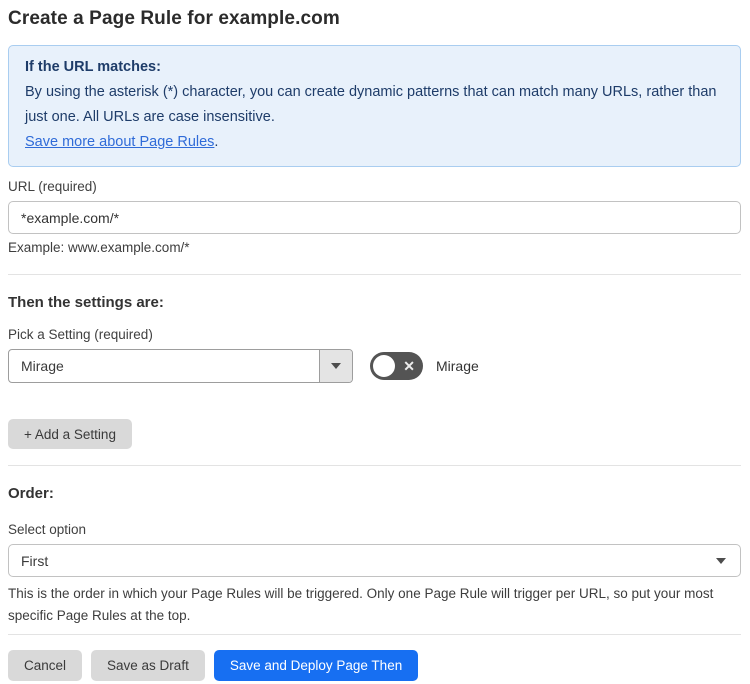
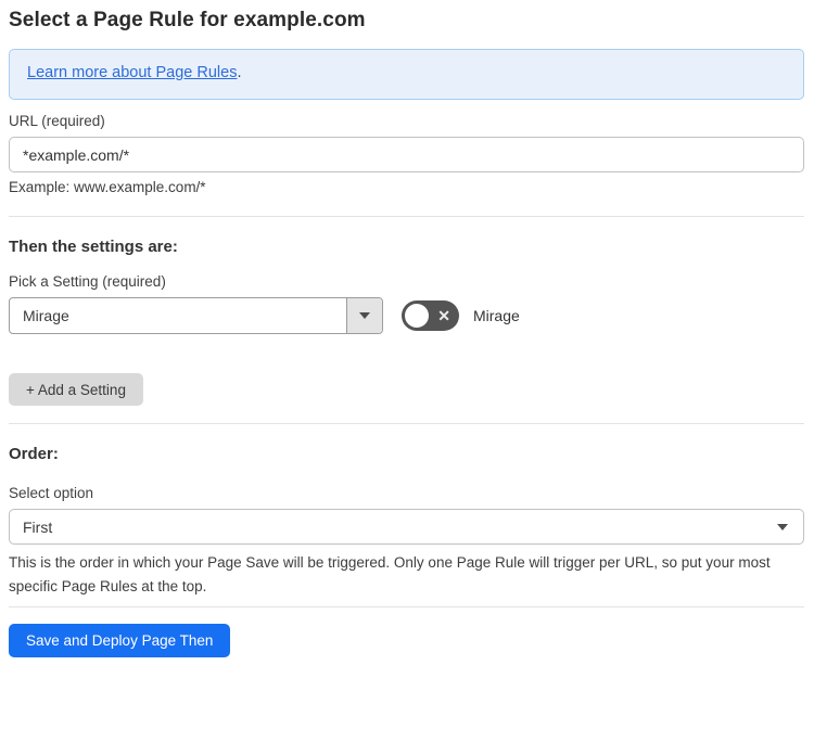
- Create a Page Rule for example.com
+ Select a Page Rule for example.com
- If the URL matches:
- By using the asterisk (*) character, you can create dynamic patterns that can match many URLs, rather than just one. All URLs are case insensitive.
- Save more about Page Rules.
+ Learn more about Page Rules.
  URL (required)
  *example.com/*
  Example: www.example.com/*
  Then the settings are:
  Pick a Setting (required)
  Mirage
  ✕
  Mirage
  + Add a Setting
  Order:
  Select option
  First
- This is the order in which your Page Rules will be triggered. Only one Page Rule will trigger per URL, so put your most specific Page Rules at the top.
+ This is the order in which your Page Save will be triggered. Only one Page Rule will trigger per URL, so put your most specific Page Rules at the top.
- Cancel
- Save as Draft
  Save and Deploy Page Then
